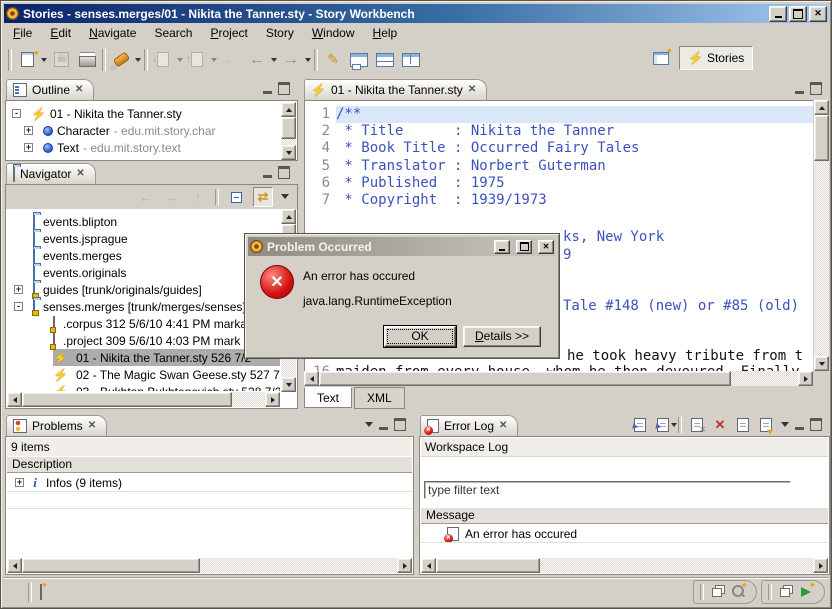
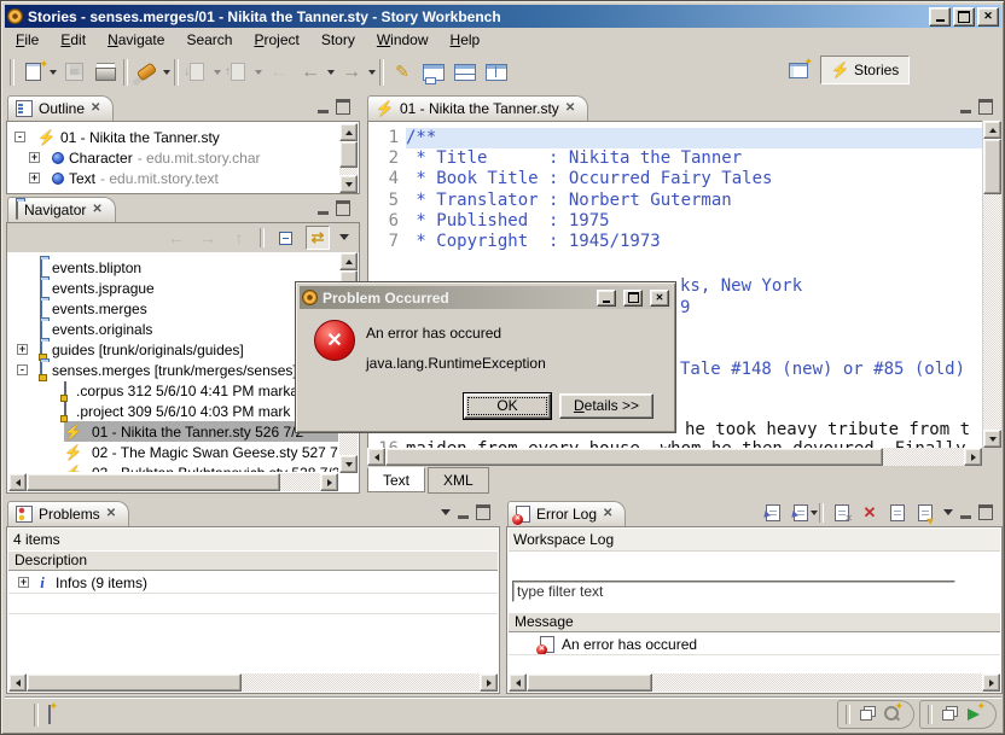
  Stories - senses.merges/01 - Nikita the Tanner.sty - Story Workbench
  ✕
  File
  Edit
  Navigate
  Search
  Project
  Story
  Window
  Help
  ⚡
  Stories
  Outline
  ✕
  ⚡
  01 - Nikita the Tanner.sty
  Character
  - edu.mit.story.char
  Text
  - edu.mit.story.text
  Navigator
  ✕
  events.blipton
  events.jsprague
  events.merges
  events.originals
  guides [trunk/originals/guides]
  senses.merges [trunk/merges/senses
  .corpus 312 5/6/10 4:41 PM mark
  .project 309 5/6/10 4:03 PM mark
  ⚡
  01 - Nikita the Tanner.sty 526 7/
  ⚡
  02 - The Magic Swan Geese.sty 527 7
  ⚡
  01 - Nikita the Tanner.sty
  ✕
  1
  /**
  2
  * Title : Nikita the Tanner
  4
  * Book Title : Occurred Fairy Tales
  5
  * Translator : Norbert Guterman
  6
  * Published : 1975
  7
- * Copyright : 1939/1973
+ * Copyright : 1945/1973
  ks, New York
  9
  Tale #148 (new) or #85 (old)
  he took heavy tribute from t
  Text
  XML
  Problems
  ✕
- 9 items
+ 4 items
  Description
  i
  Infos (9 items)
  Error Log
  ✕
  Workspace Log
  type filter text
  Message
  An error has occured
  ✦
  ✦
  ✦
  Problem Occurred
  ✕
  ✕
  An error has occured
  java.lang.RuntimeException
  OK
  Details >>
